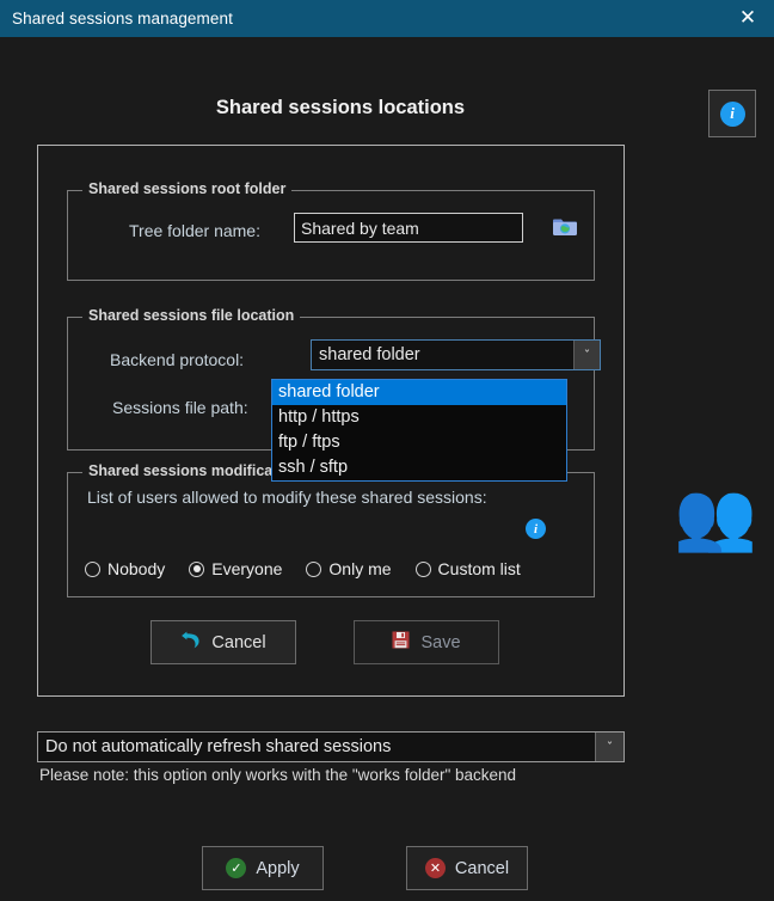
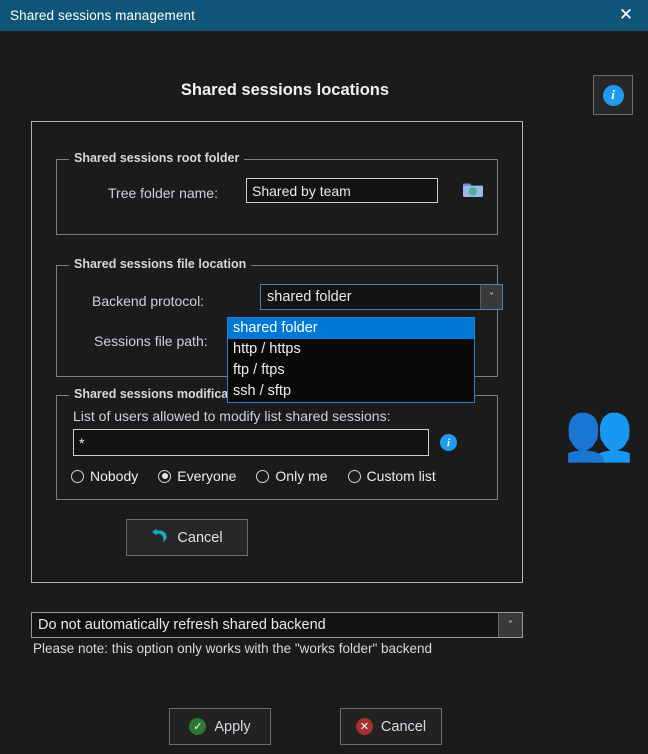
  Shared sessions management
  ✕
  Shared sessions locations
  i
  Shared sessions root folder
  Tree folder name:
  Shared by team
  Shared sessions file location
  Backend protocol:
  shared folder
  ˇ
  Sessions file path:
  Shared sessions modifica
- List of users allowed to modify these shared sessions:
+ List of users allowed to modify list shared sessions:
+ *
  i
  Nobody
  Everyone
  Only me
  Custom list
  Cancel
- Save
  shared folder
  http / https
  ftp / ftps
  ssh / sftp
  👥
- Do not automatically refresh shared sessions
+ Do not automatically refresh shared backend
  ˇ
  Please note: this option only works with the "works folder" backend
  ✓
  Apply
  ✕
  Cancel
